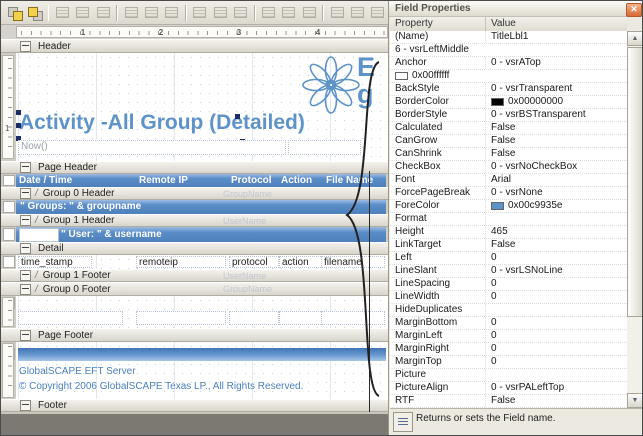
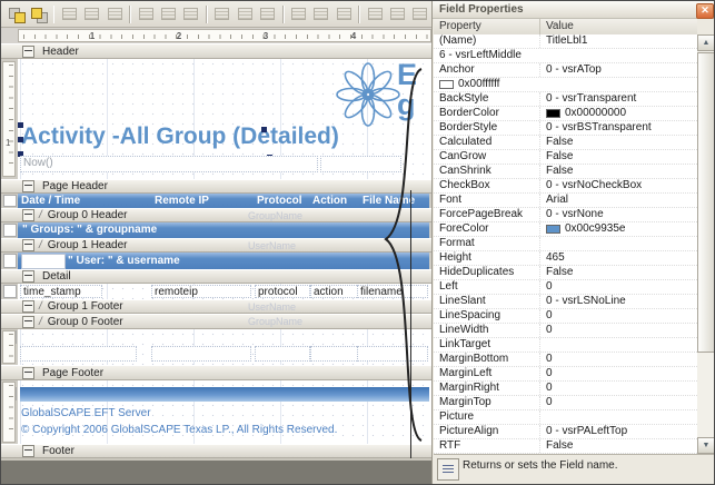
  1
  2
  3
  4
  Header
  Activity -All Group (Detailed)
  Now()
  E
  g
  Page Header
  Date / Time
  Remote IP
  Protocol
  Action
  File Name
  /
  Group 0 Header
  GroupName
  " Groups: " & groupname
  /
  Group 1 Header
  UserName
  " User: " & username
  Detail
  time_stamp
  remoteip
  protocol
  action
  filename
  /
  Group 1 Footer
  UserName
  /
  Group 0 Footer
  GroupName
  Page Footer
  GlobalSCAPE EFT Server
  © Copyright 2006 GlobalSCAPE Texas LP., All Rights Reserved.
  Footer
  1
  Field Properties
  ✕
  Property
  Value
  (Name)
  TitleLbl1
  6 - vsrLeftMiddle
  Anchor
  0 - vsrATop
  0x00ffffff
  BackStyle
  0 - vsrTransparent
  BorderColor
  0x00000000
  BorderStyle
  0 - vsrBSTransparent
  Calculated
  False
  CanGrow
  False
  CanShrink
  False
  CheckBox
  0 - vsrNoCheckBox
  Font
  Arial
  ForcePageBreak
  0 - vsrNone
  ForeColor
  0x00c9935e
  Format
  Height
  465
- LinkTarget
+ HideDuplicates
  False
  Left
  0
  LineSlant
  0 - vsrLSNoLine
  LineSpacing
  0
  LineWidth
  0
- HideDuplicates
+ LinkTarget
  MarginBottom
  0
  MarginLeft
  0
  MarginRight
  0
  MarginTop
  0
  Picture
  PictureAlign
  0 - vsrPALeftTop
  RTF
  False
  Returns or sets the Field name.
